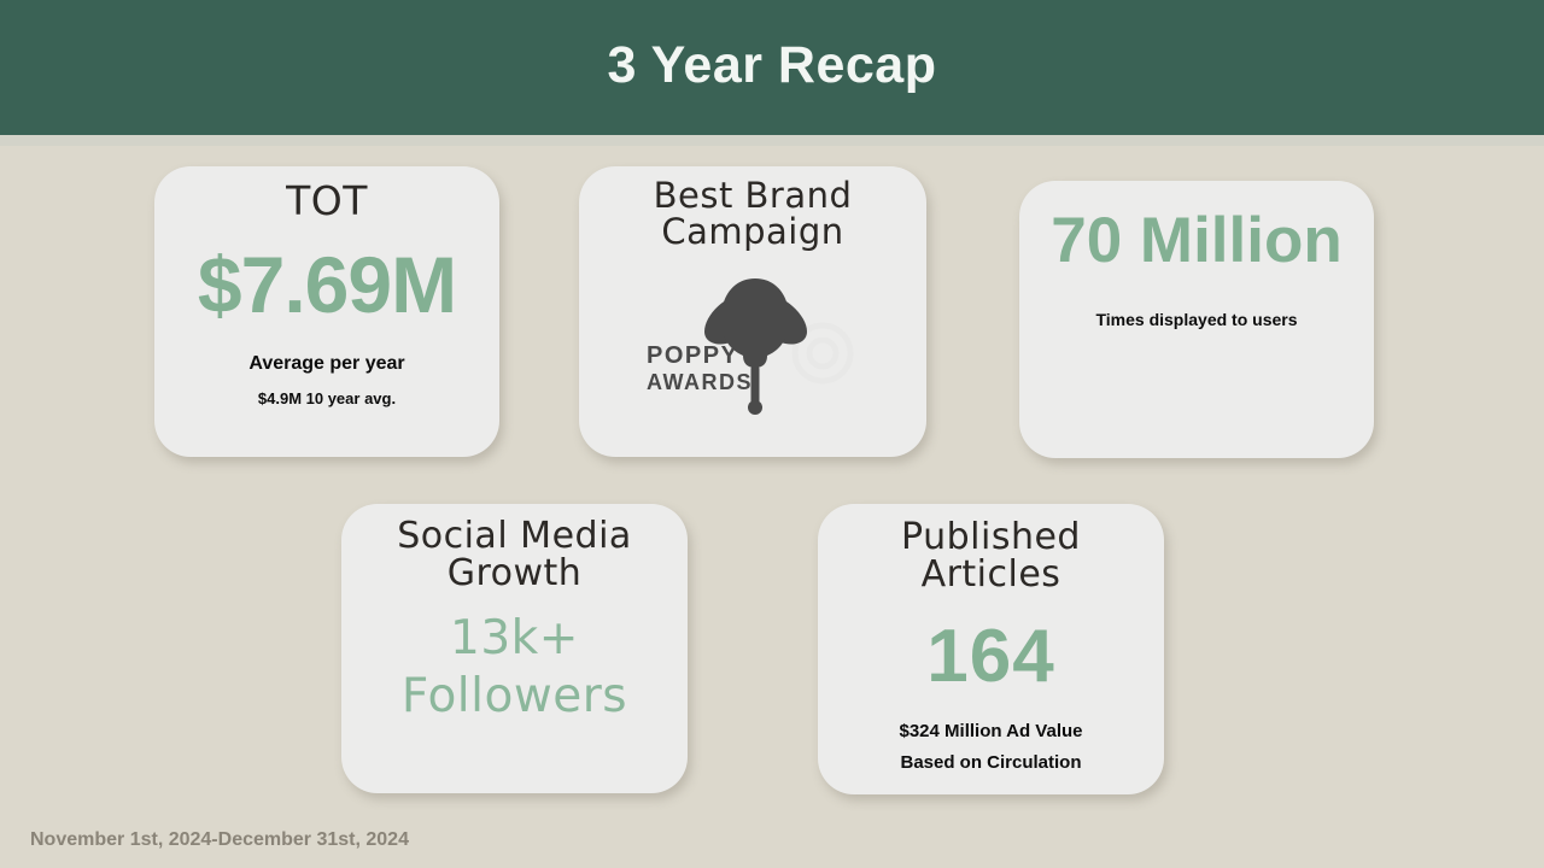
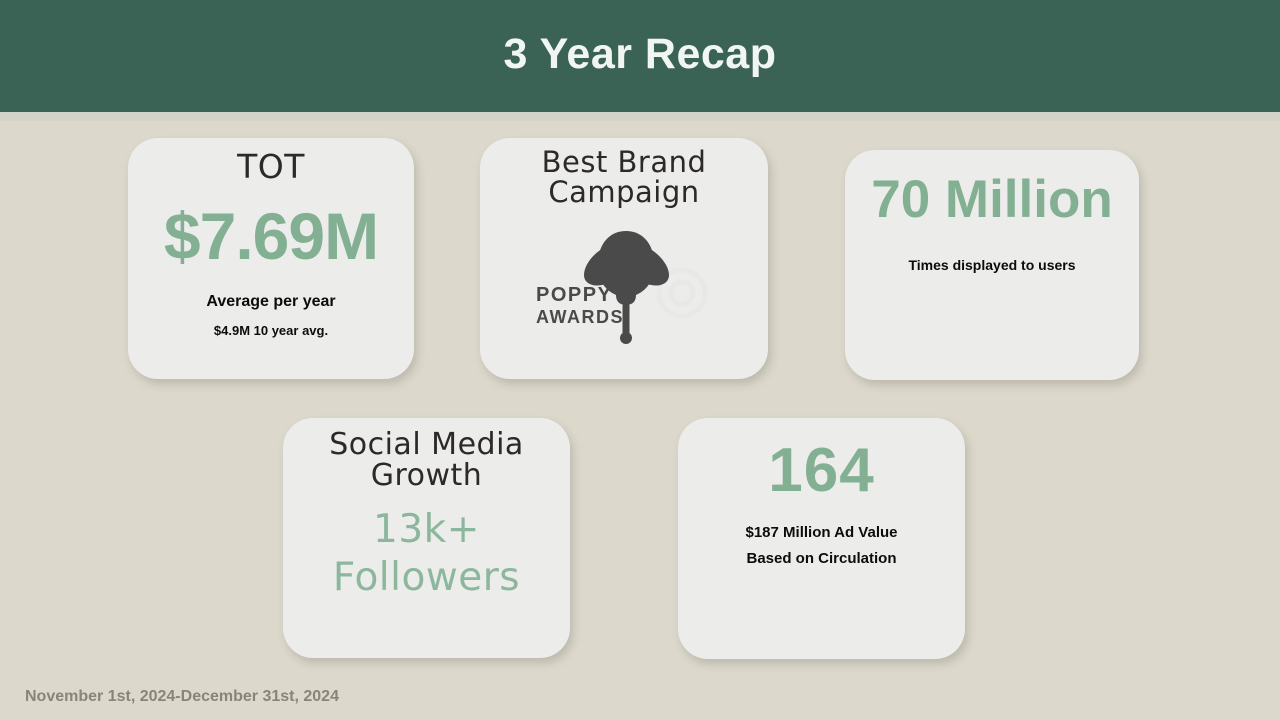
  3 Year Recap
  TOT
  $7.69M
  Average per year
  $4.9M 10 year avg.
  Best Brand
  Campaign
  POPPY
  AWARDS
  70 Million
  Times displayed to users
  Social Media
  Growth
  13k+
  Followers
- Published
- Articles
  164
- $324 Million Ad Value
+ $187 Million Ad Value
  Based on Circulation
  November 1st, 2024-December 31st, 2024
